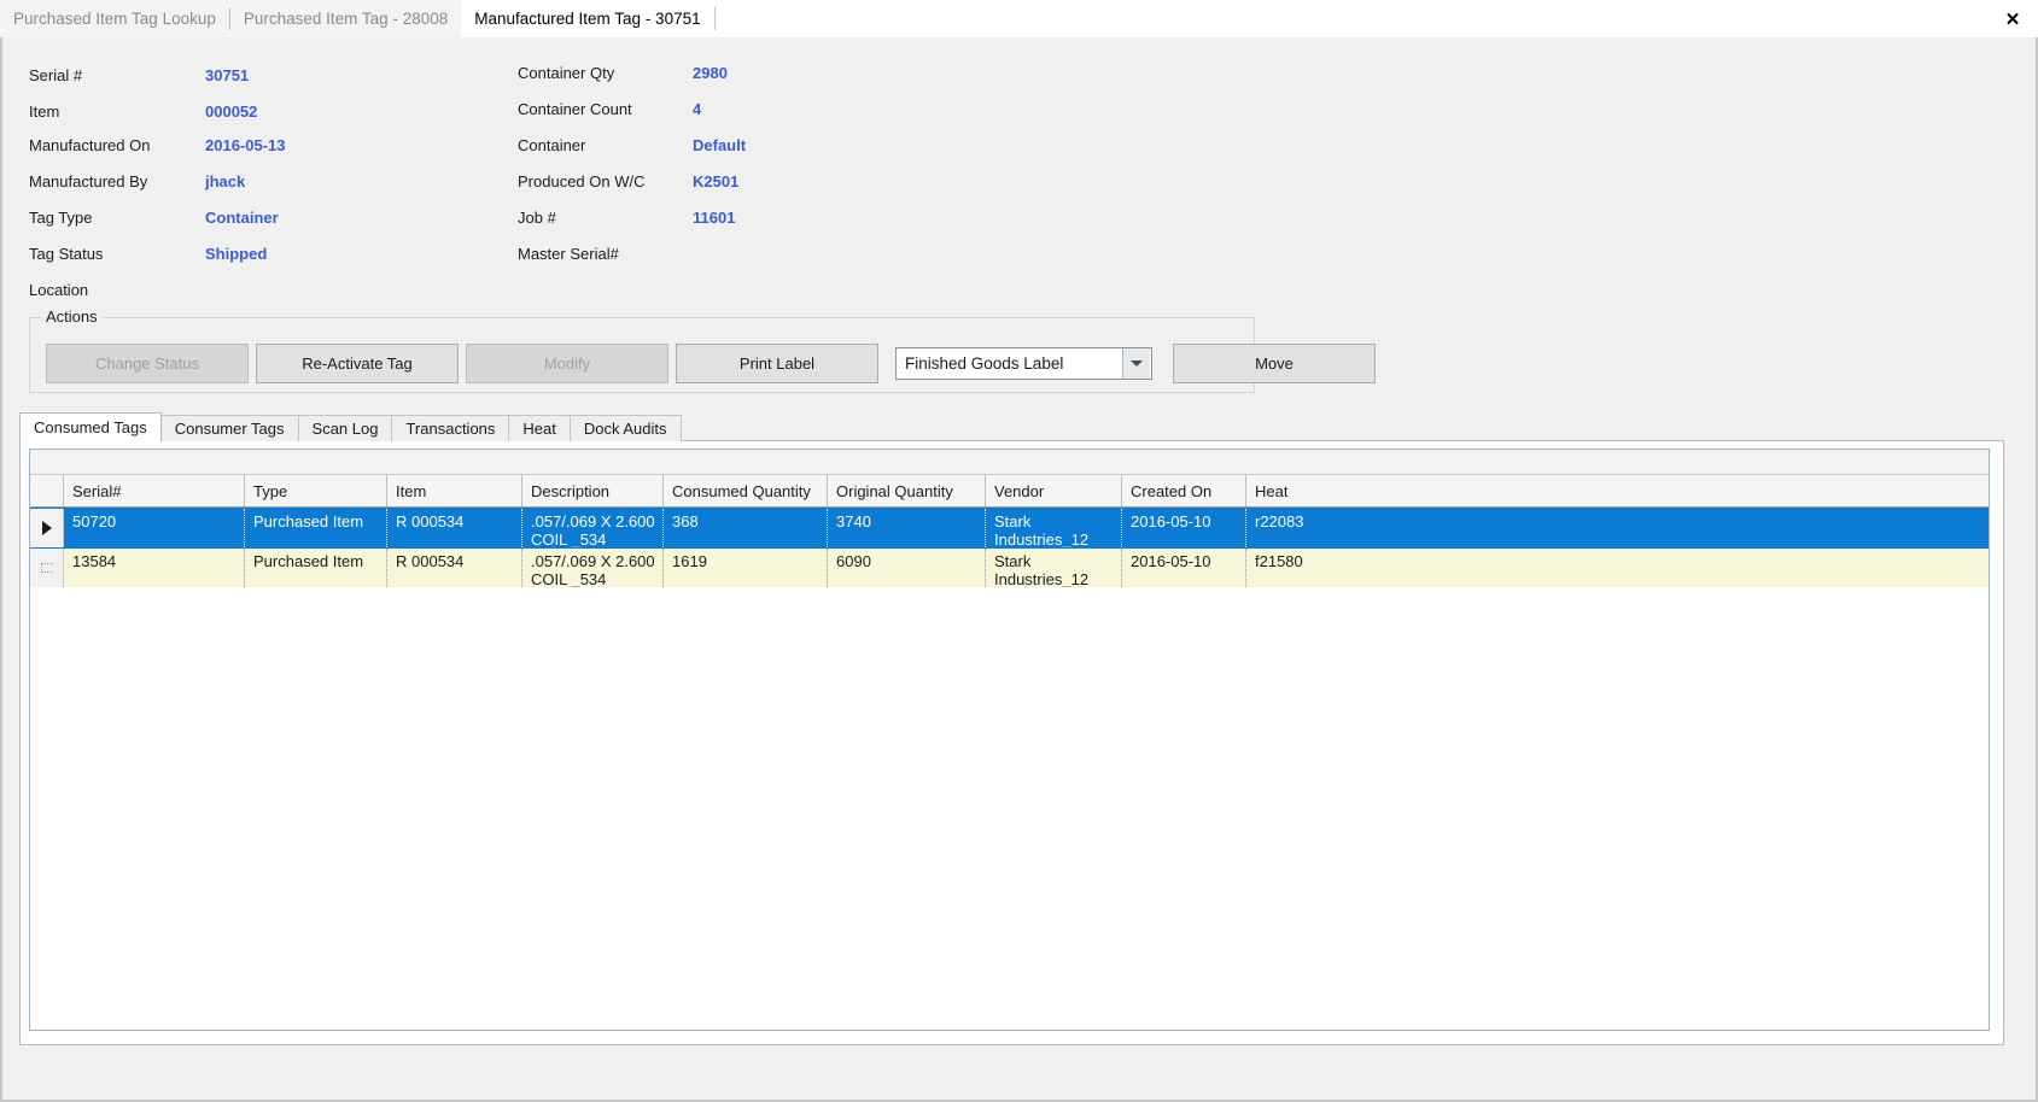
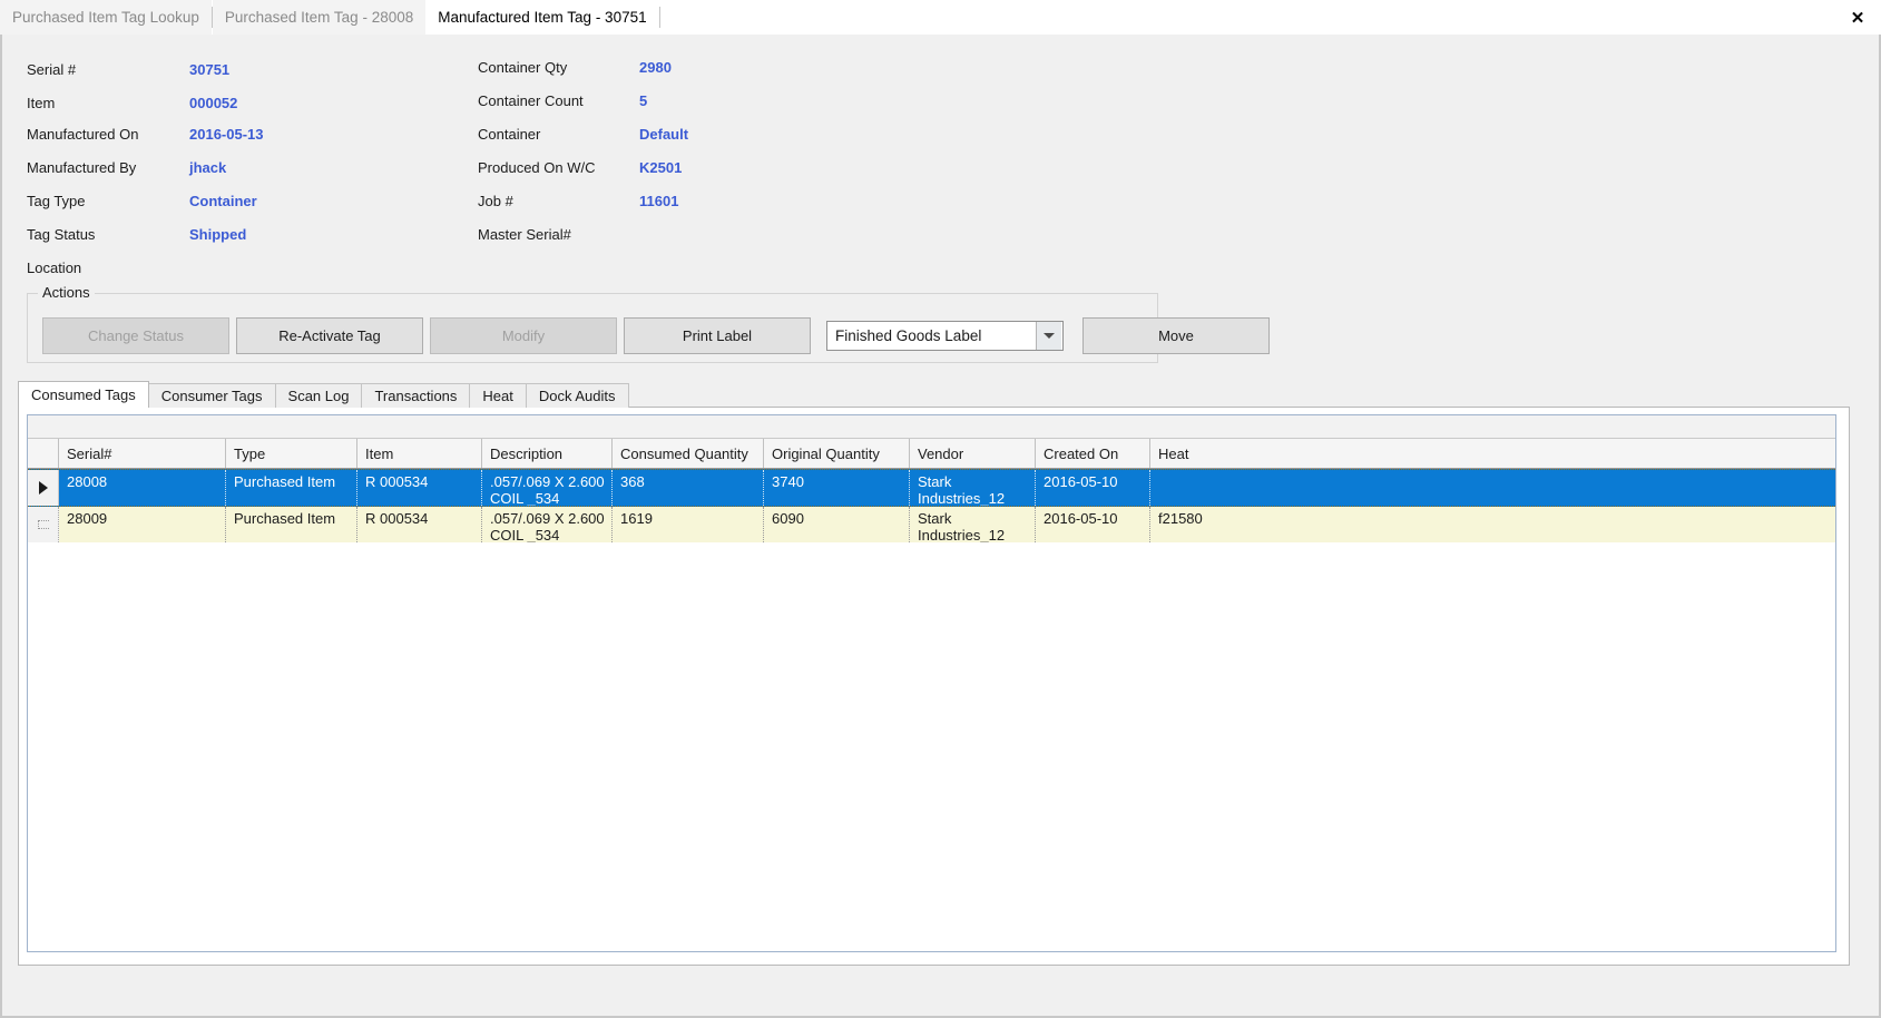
  Purchased Item Tag Lookup
  Purchased Item Tag - 28008
  Manufactured Item Tag - 30751
  ✕
  Serial #
  30751
  Item
  000052
  Manufactured On
  2016-05-13
  Manufactured By
  jhack
  Tag Type
  Container
  Tag Status
  Shipped
  Location
  Container Qty
  2980
  Container Count
- 4
+ 5
  Container
  Default
  Produced On W/C
  K2501
  Job #
  11601
  Master Serial#
  Actions
  Change Status
  Re-Activate Tag
  Modify
  Print Label
  Finished Goods Label
  Move
  Consumed Tags
  Consumer Tags
  Scan Log
  Transactions
  Heat
  Dock Audits
  Serial#
  Type
  Item
  Description
  Consumed Quantity
  Original Quantity
  Vendor
  Created On
  Heat
- 50720
+ 28008
  Purchased Item
  R 000534
  .057/.069 X 2.600
  COIL _534
  368
  3740
  Stark
  Industries_12
  2016-05-10
- r22083
- 13584
+ 28009
  Purchased Item
  R 000534
  .057/.069 X 2.600
  COIL _534
  1619
  6090
  Stark
  Industries_12
  2016-05-10
  f21580
